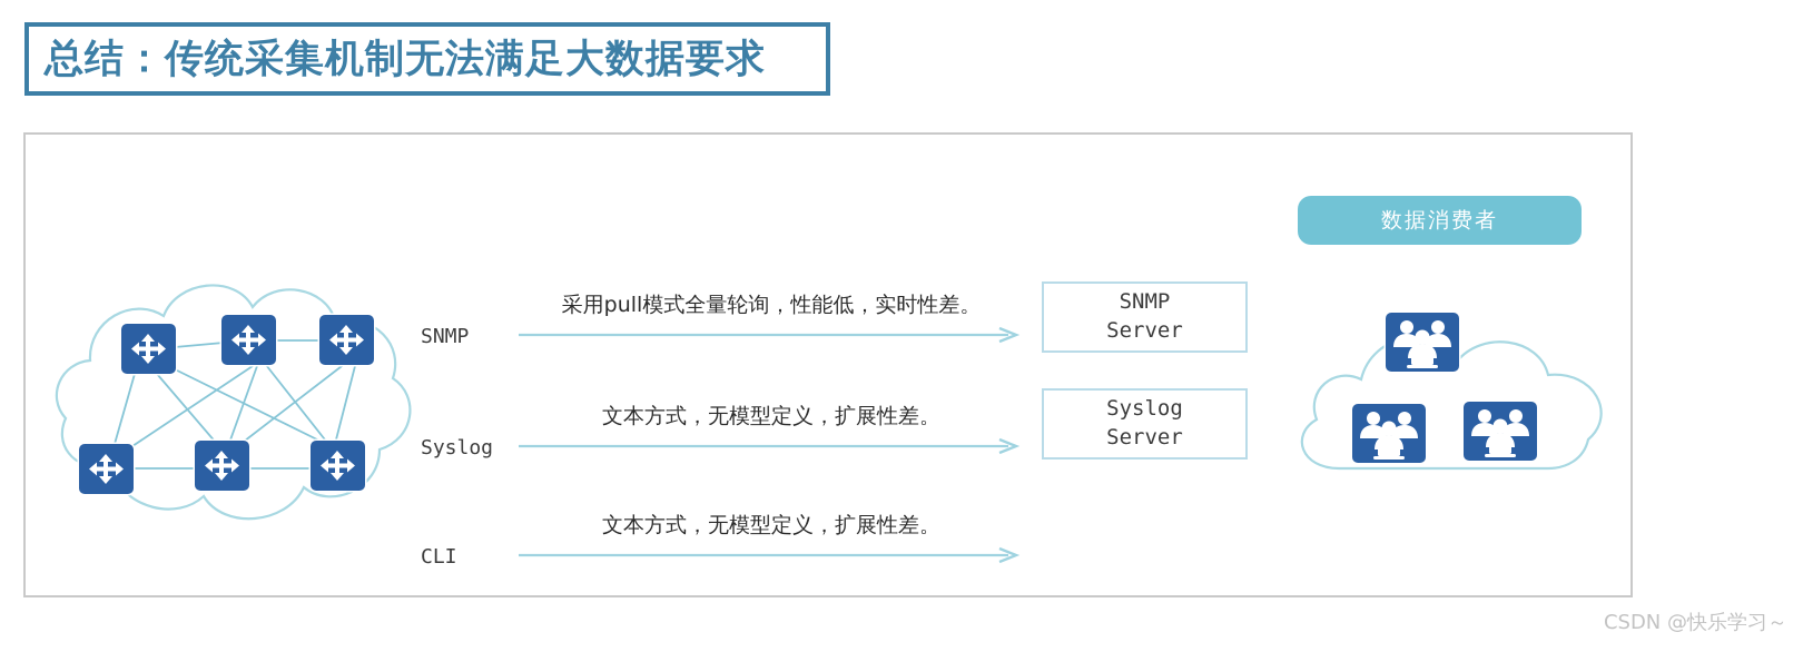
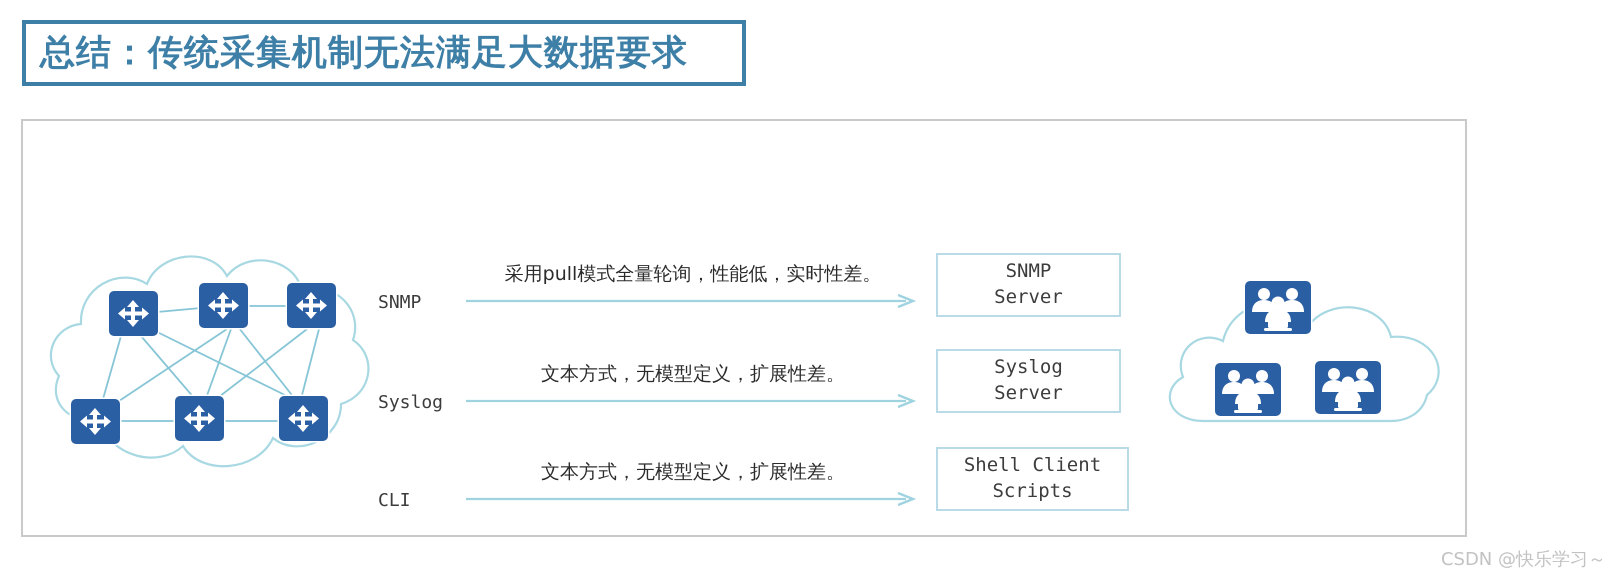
  总结：传统采集机制无法满足大数据要求
- 数据消费者
  SNMP
  采用pull模式全量轮询，性能低，实时性差。
  Syslog
  文本方式，无模型定义，扩展性差。
  CLI
  文本方式，无模型定义，扩展性差。
  SNMP
  Server
  Syslog
  Server
+ Shell Client
+ Scripts
  CSDN @快乐学习～
